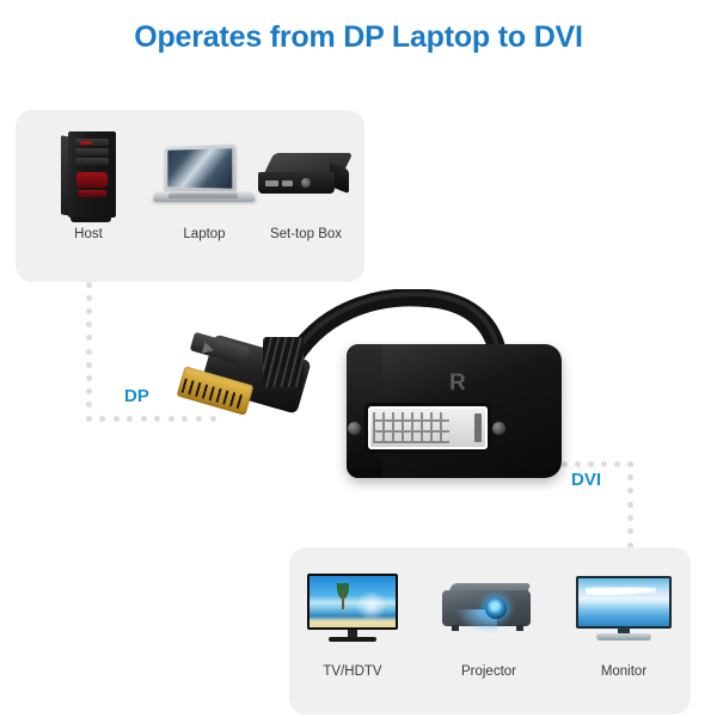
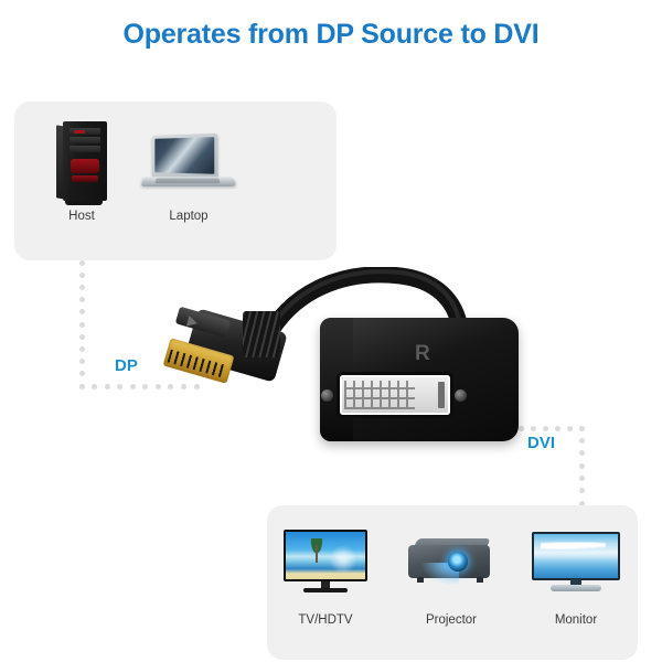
- Operates from DP Laptop to DVI
+ Operates from DP Source to DVI
  Host
  Laptop
- Set-top Box
  TV/HDTV
  Projector
  Monitor
  R
  DP
  DVI
